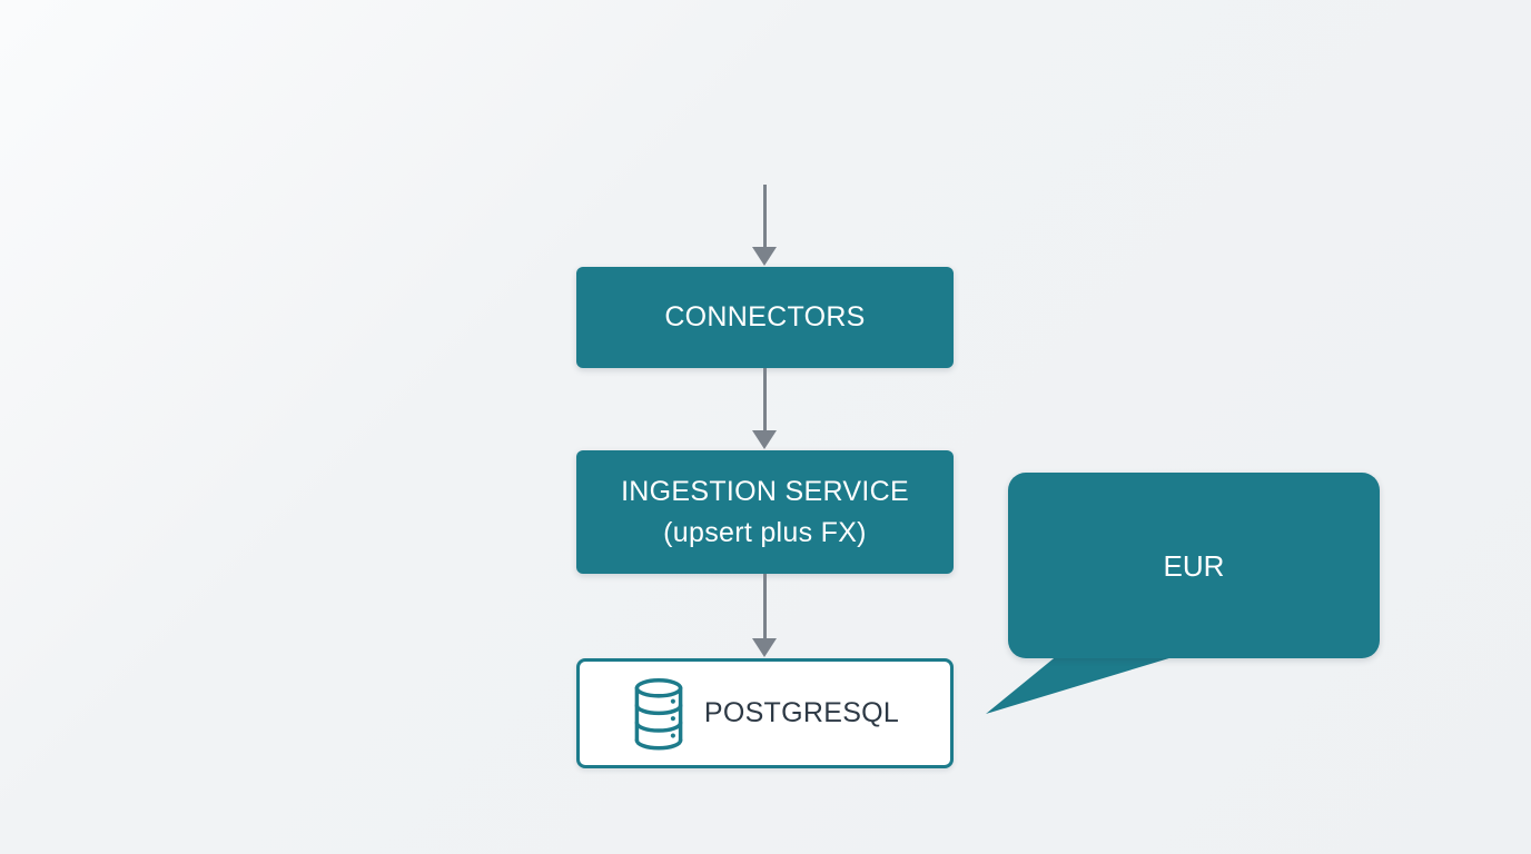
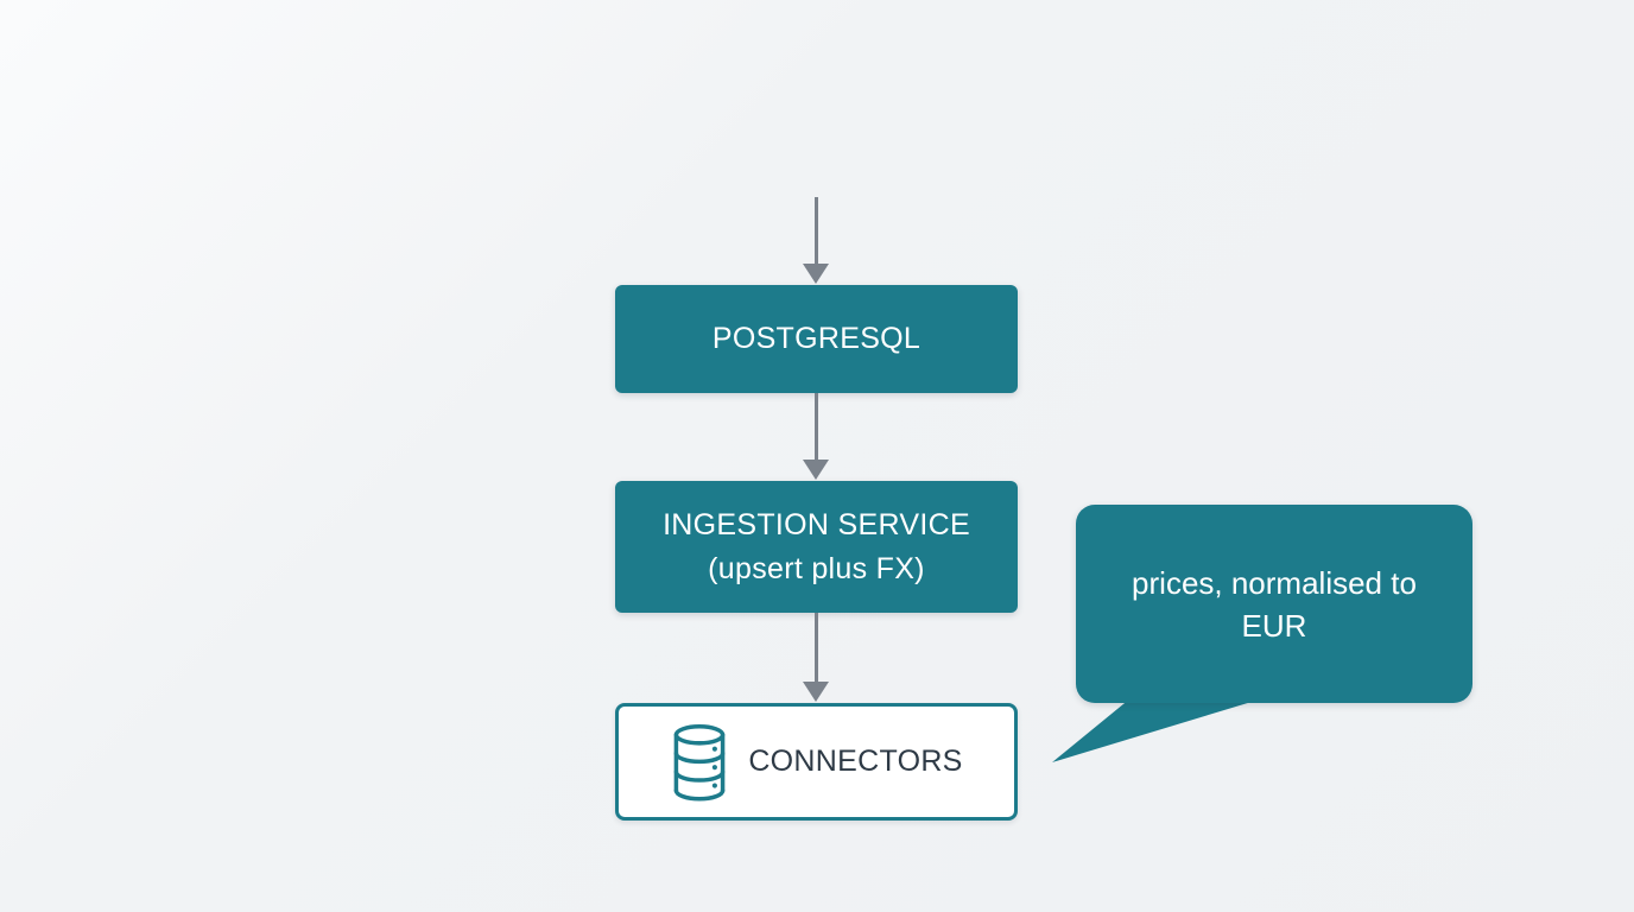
- CONNECTORS
+ POSTGRESQL
  INGESTION SERVICE
  (upsert plus FX)
- POSTGRESQL
+ CONNECTORS
+ prices, normalised to
  EUR
